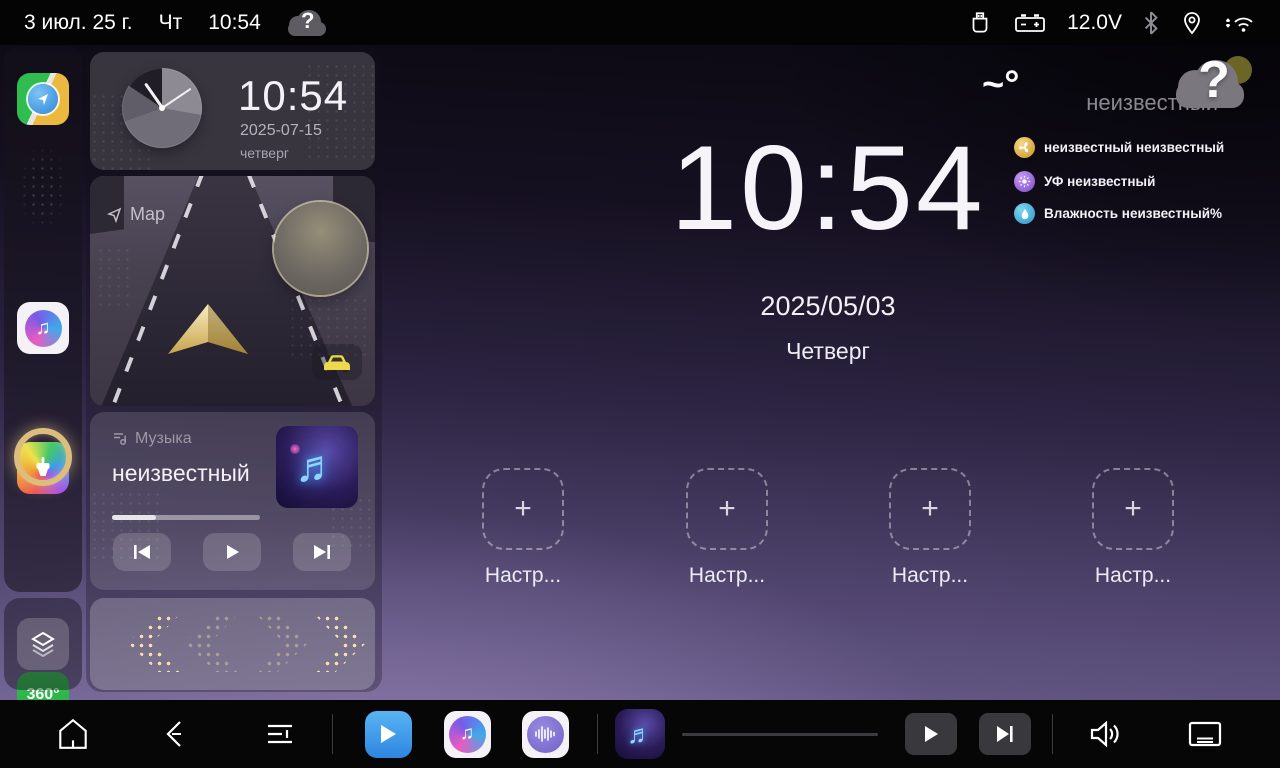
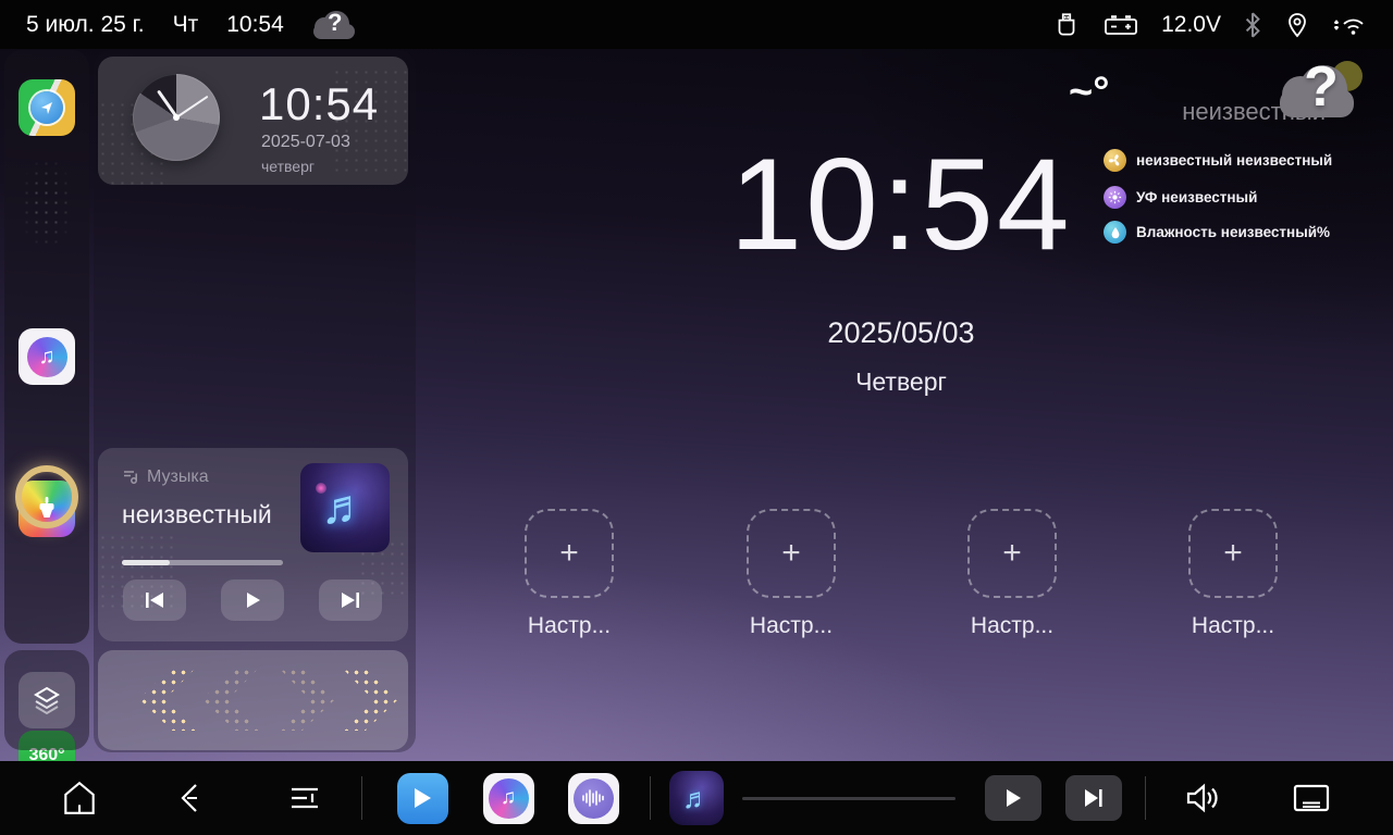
- 3 июл. 25 г.
+ 5 июл. 25 г.
  Чт
  10:54
  ?
  12.0V
  ♫
  360°
  10:54
- 2025-07-15
+ 2025-07-03
  четверг
- Map
  Музыка
  неизвестный
  ♬
  10:54
  2025/05/03
  Четверг
  ~°
  неизвест
  ?
  неизвестный неизвестный
  УФ неизвестный
  Влажность неизвестный%
  +
  Настр...
  +
  Настр...
  +
  Настр...
  +
  Настр...
  ♫
  ♬
